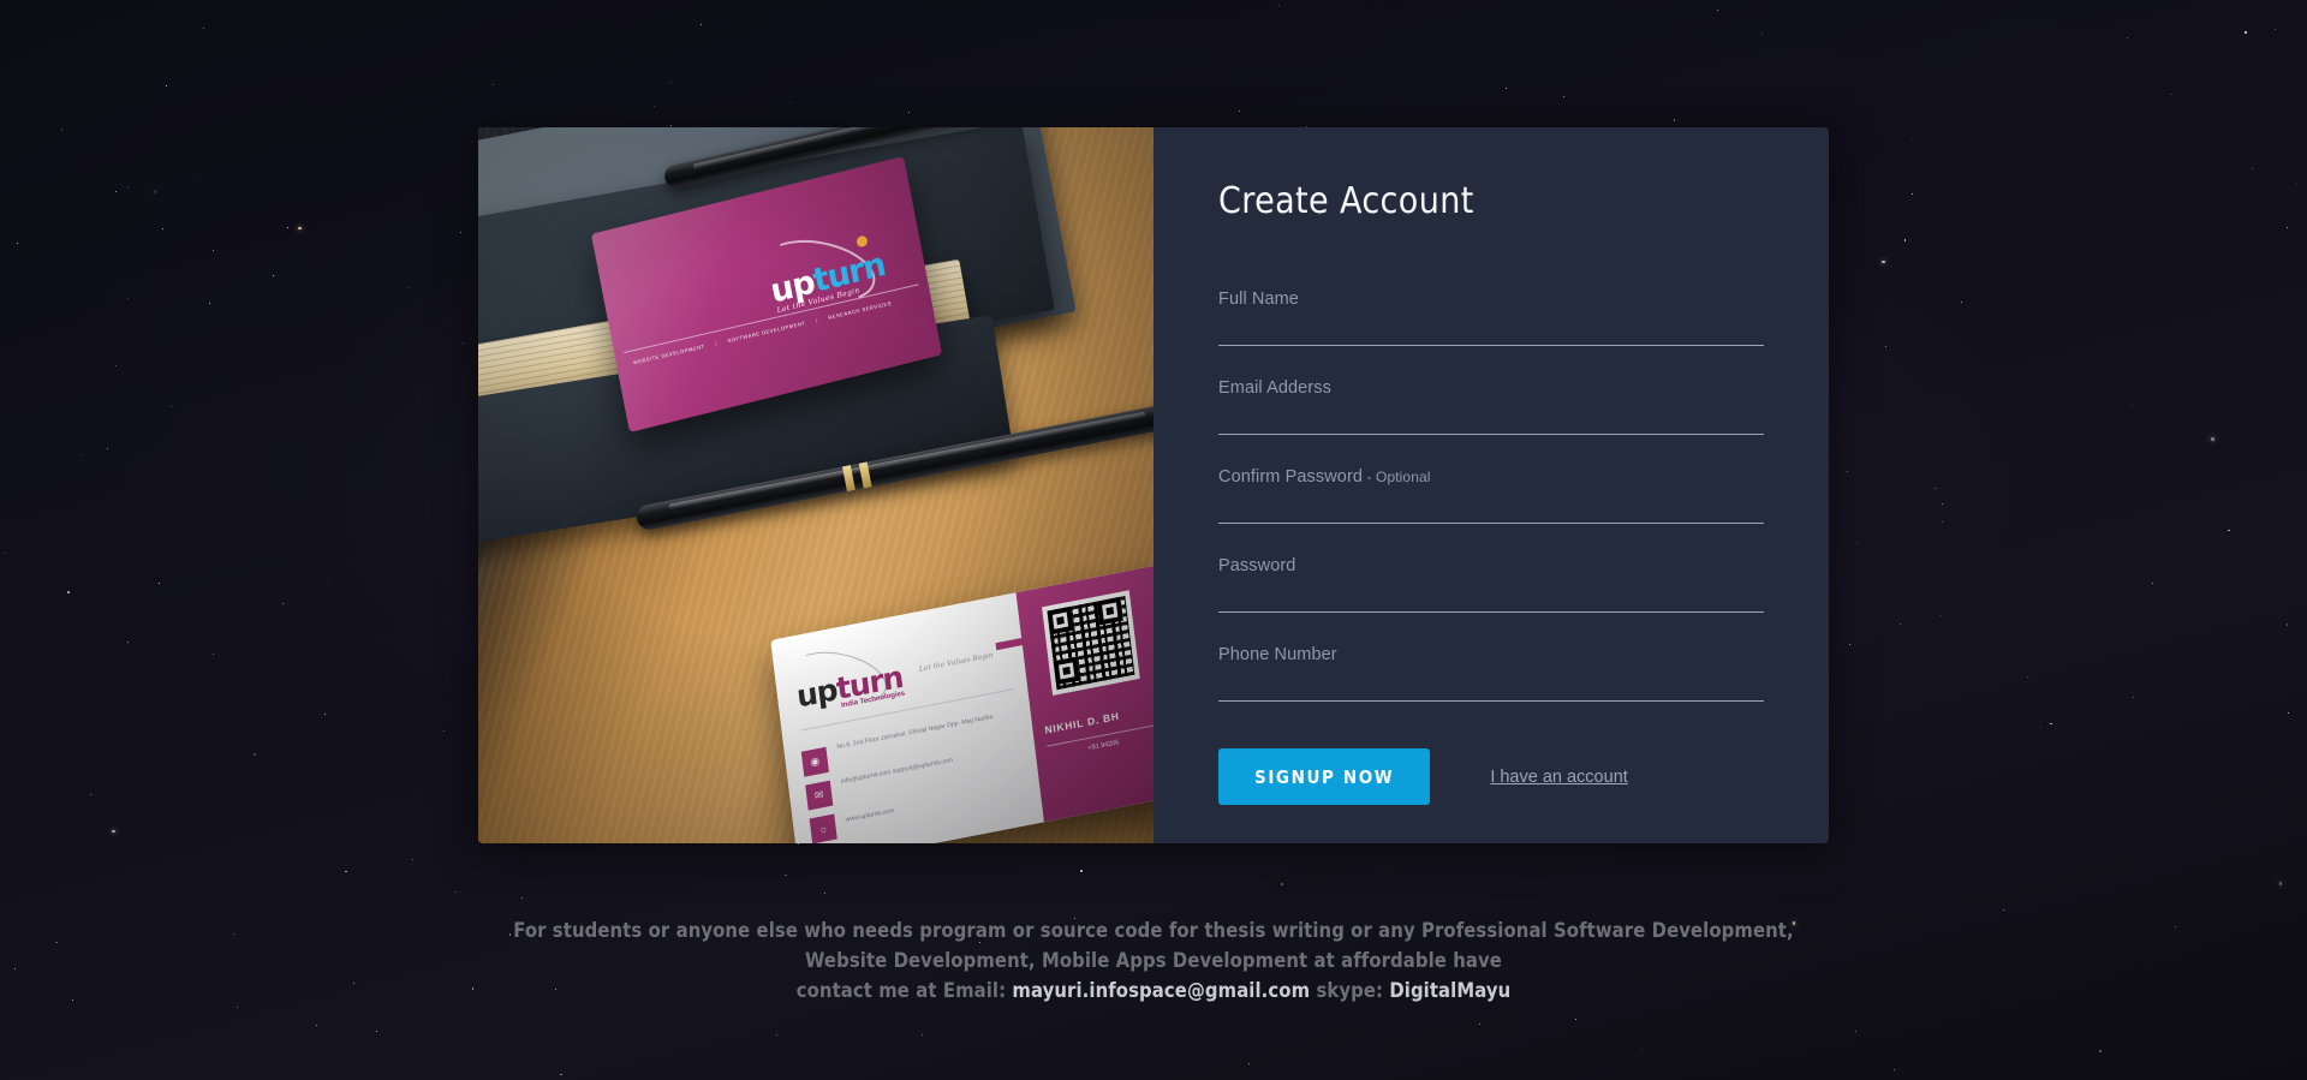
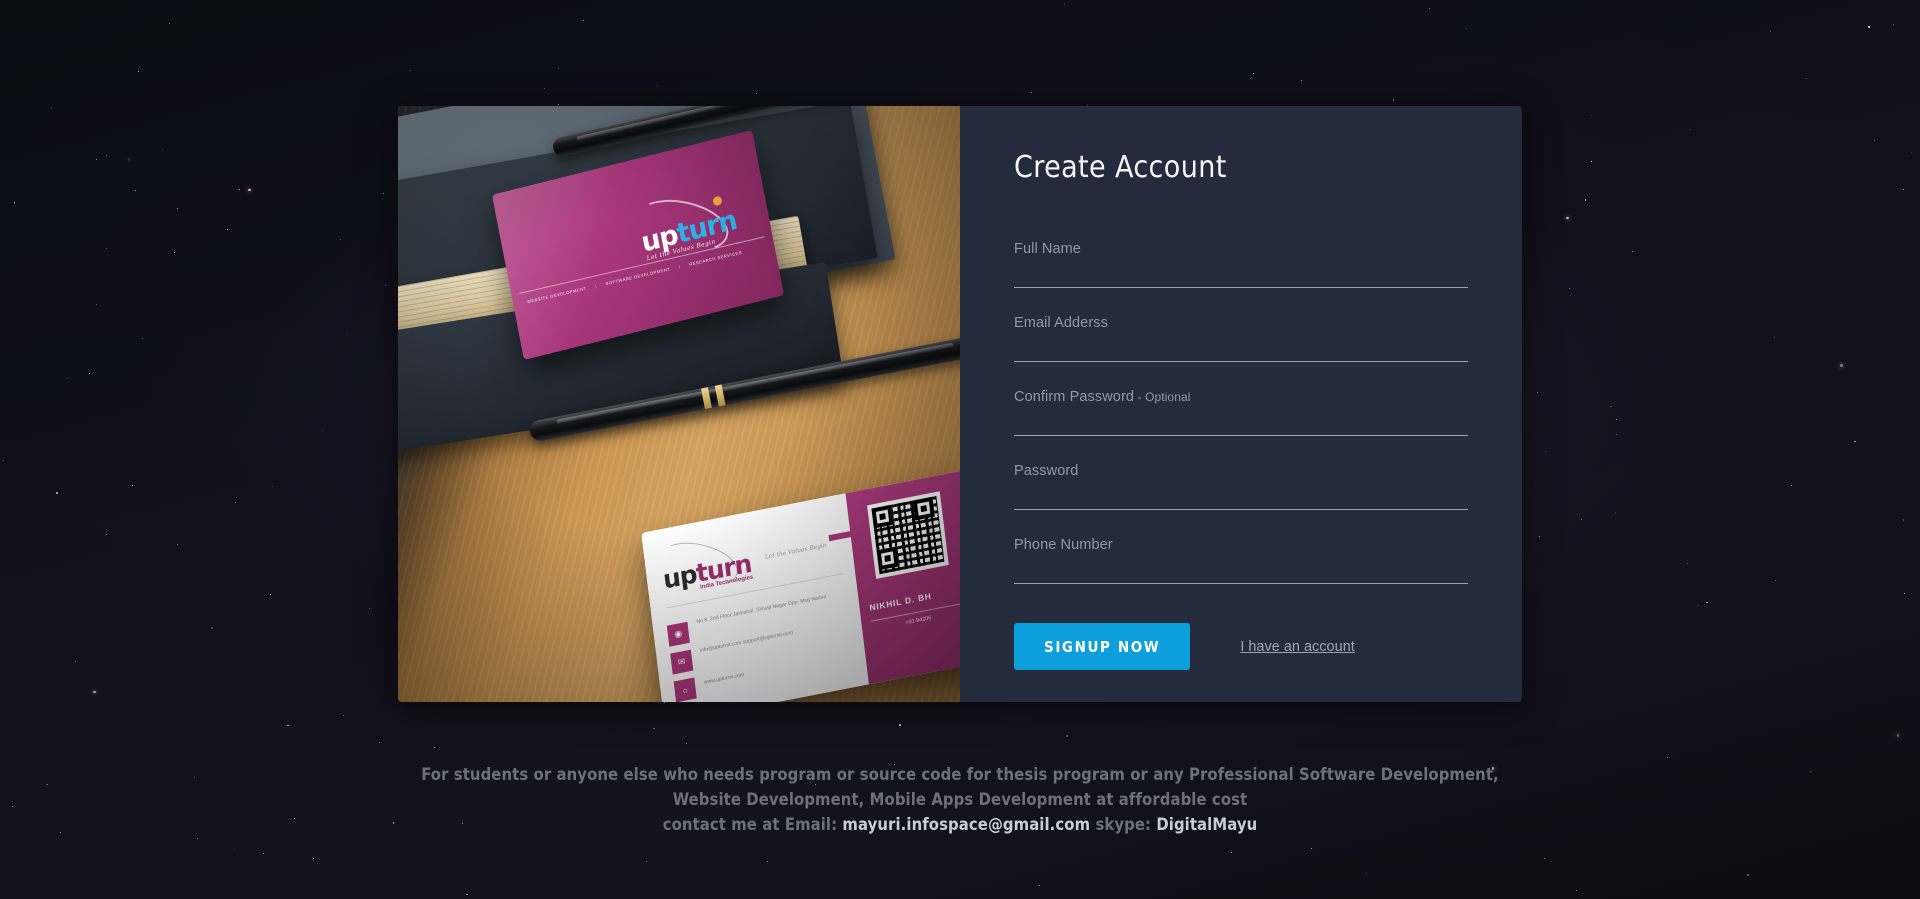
  Create Account
  Full Name
  Email Adderss
  Confirm Password - Optional
  Password
  Phone Number
  SIGNUP NOW
  I have an account
- For students or anyone else who needs program or source code for thesis writing or any Professional Software Development,
+ For students or anyone else who needs program or source code for thesis program or any Professional Software Development,
- Website Development, Mobile Apps Development at affordable have
+ Website Development, Mobile Apps Development at affordable cost
  contact me at Email: mayuri.infospace@gmail.com skype: DigitalMayu
